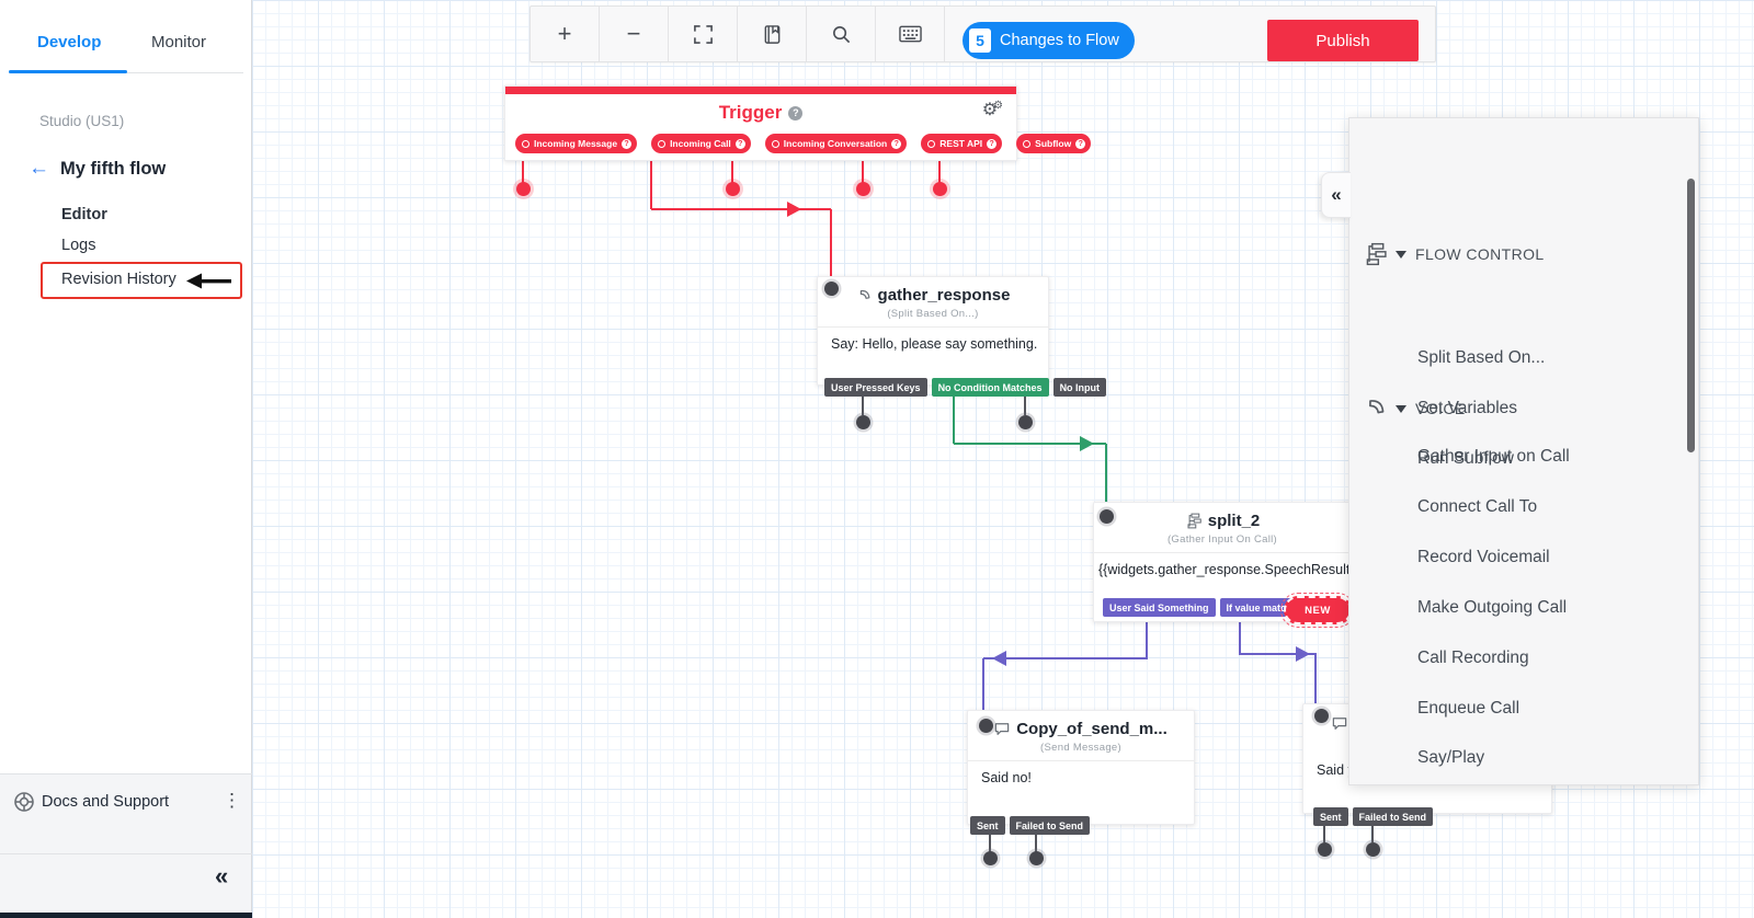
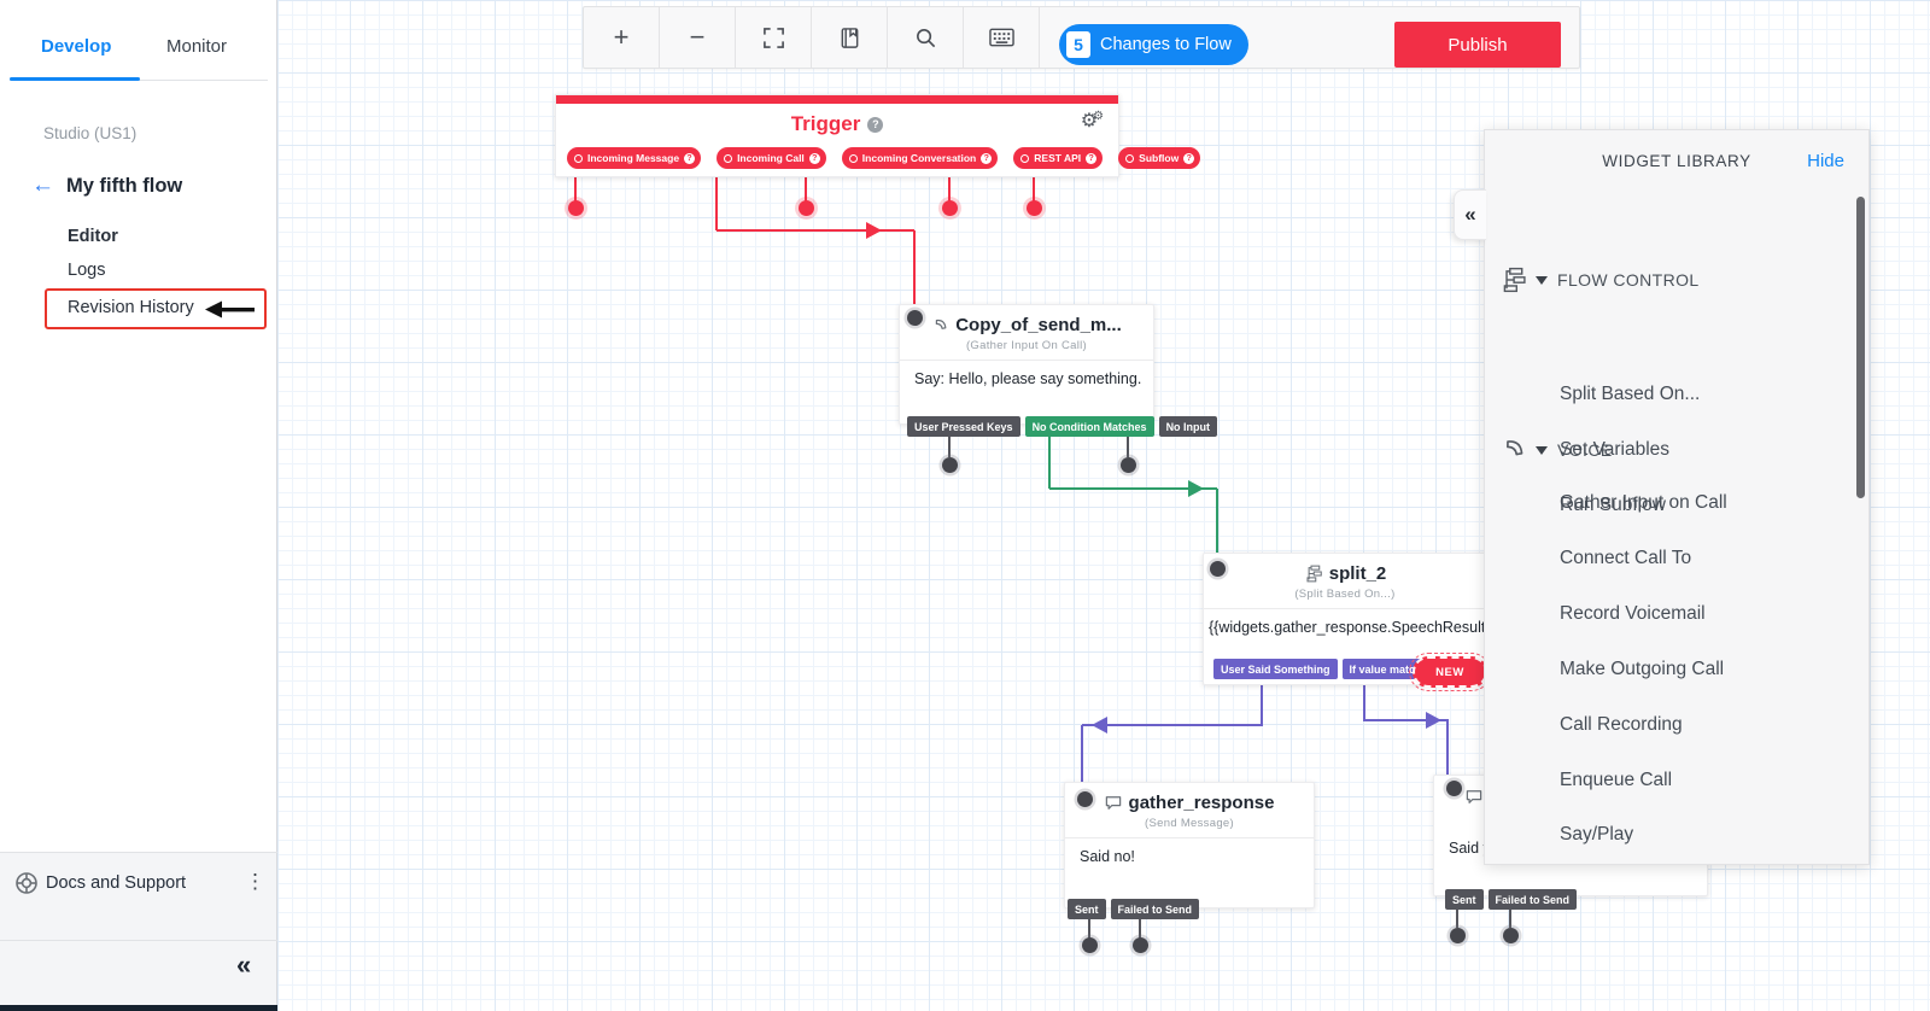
  Trigger
  ?
  ⚙⚙
  Incoming Message
  Incoming Call
  Incoming Conversation
  REST API
  Subflow
- gather_response
+ Copy_of_send_m...
- (Split Based On...)
+ (Gather Input On Call)
  Say: Hello, please say something.
  User Pressed Keys
  No Condition Matches
  No Input
  split_2
- (Gather Input On Call)
+ (Split Based On...)
  {{widgets.gather_response.SpeechResul
  User Said Something
  NEW
- Copy_of_send_m...
+ gather_response
  (Send Message)
  Said no!
  Sent
  Failed to Send
  Sent
  Failed to Send
  +
  −
  5
  Changes to Flow
  Publish
  «
+ WIDGET LIBRARY
+ Hide
  FLOW CONTROL
  Split Based On...
  Set Variables
  Run Subflow
  VOICE
  Gather Input on Call
  Connect Call To
  Record Voicemail
  Make Outgoing Call
  Call Recording
  Enqueue Call
  Say/Play
  Develop
  Monitor
  Studio (US1)
  ←
  My fifth flow
  Editor
  Logs
  Revision History
  Docs and Support
  ⋮
  «
